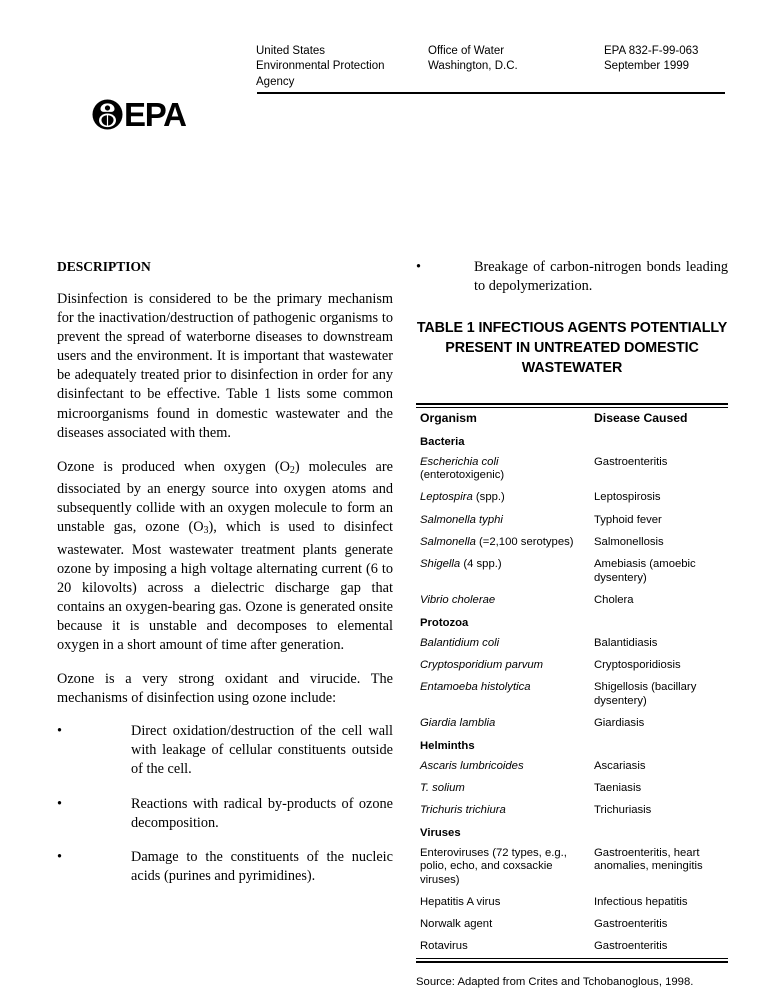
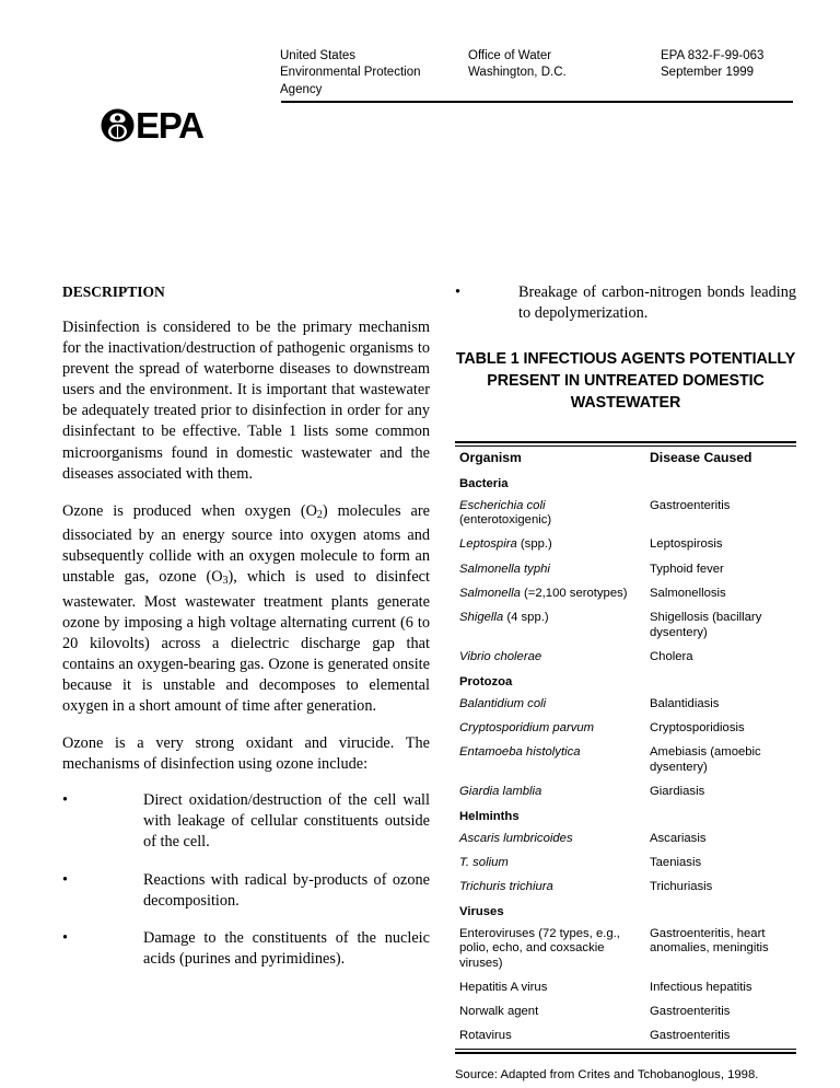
  United States
  Environmental Protection
  Agency
  Office of Water
  Washington, D.C.
  EPA 832-F-99-063
  September 1999
  EPA
  DESCRIPTION
  Disinfection is considered to be the primary mechanism for the inactivation/destruction of pathogenic organisms to prevent the spread of waterborne diseases to downstream users and the environment. It is important that wastewater be adequately treated prior to disinfection in order for any disinfectant to be effective. Table 1 lists some common microorganisms found in domestic wastewater and the diseases associated with them.
  Ozone is produced when oxygen (O2) molecules are dissociated by an energy source into oxygen atoms and subsequently collide with an oxygen molecule to form an unstable gas, ozone (O3), which is used to disinfect wastewater. Most wastewater treatment plants generate ozone by imposing a high voltage alternating current (6 to 20 kilovolts) across a dielectric discharge gap that contains an oxygen-bearing gas. Ozone is generated onsite because it is unstable and decomposes to elemental oxygen in a short amount of time after generation.
  Ozone is a very strong oxidant and virucide. The mechanisms of disinfection using ozone include:
  •
  Direct oxidation/destruction of the cell wall with leakage of cellular constituents outside of the cell.
  •
  Reactions with radical by-products of ozone decomposition.
  •
  Damage to the constituents of the nucleic acids (purines and pyrimidines).
  •
  Breakage of carbon-nitrogen bonds leading to depolymerization.
  TABLE 1 INFECTIOUS AGENTS POTENTIALLY PRESENT IN UNTREATED DOMESTIC WASTEWATER
  Organism	Disease Caused
  Bacteria
  Escherichia coli(enterotoxigenic)	Gastroenteritis
  Leptospira (spp.)	Leptospirosis
  Salmonella typhi	Typhoid fever
  Salmonella (=2,100 serotypes)	Salmonellosis
- Shigella (4 spp.)	Amebiasis (amoebic dysentery)
+ Shigella (4 spp.)	Shigellosis (bacillary dysentery)
  Vibrio cholerae	Cholera
  Protozoa
  Balantidium coli	Balantidiasis
  Cryptosporidium parvum	Cryptosporidiosis
- Entamoeba histolytica	Shigellosis (bacillary dysentery)
+ Entamoeba histolytica	Amebiasis (amoebic dysentery)
  Giardia lamblia	Giardiasis
  Helminths
  Ascaris lumbricoides	Ascariasis
  T. solium	Taeniasis
  Trichuris trichiura	Trichuriasis
  Viruses
  Enteroviruses (72 types, e.g., polio, echo, and coxsackie viruses)	Gastroenteritis, heart anomalies, meningitis
  Hepatitis A virus	Infectious hepatitis
  Norwalk agent	Gastroenteritis
  Rotavirus	Gastroenteritis
  Source: Adapted from Crites and Tchobanoglous, 1998.
